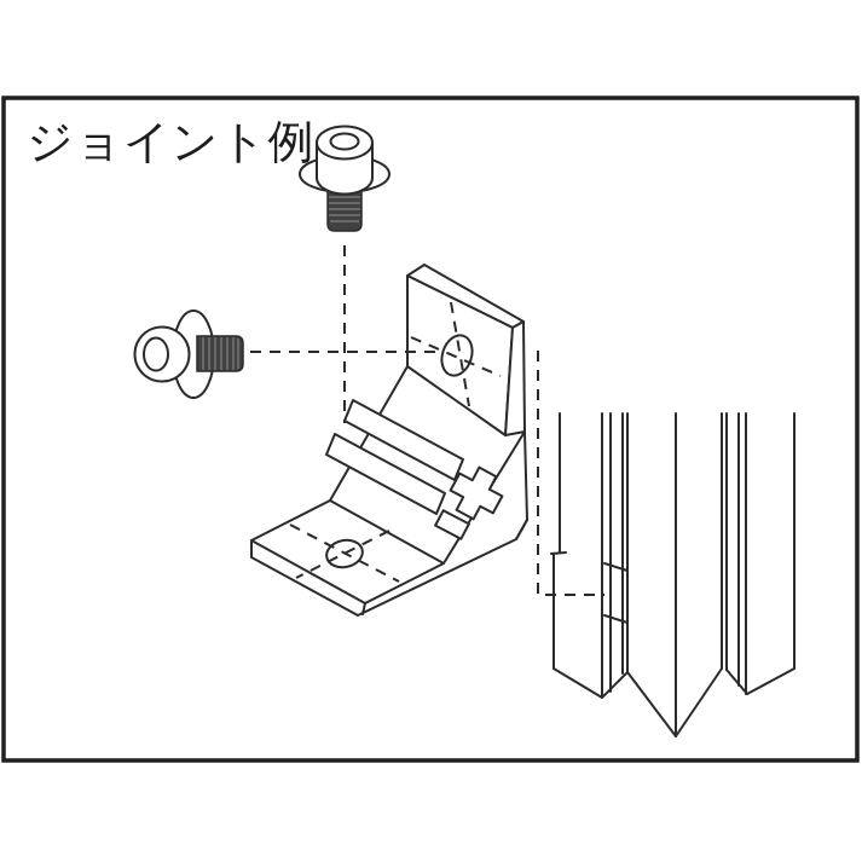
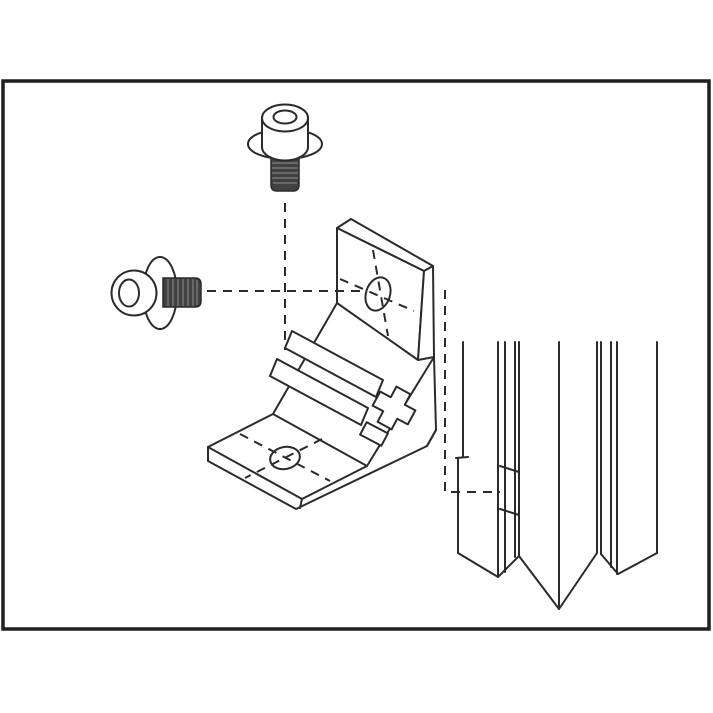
- ジョイント例
